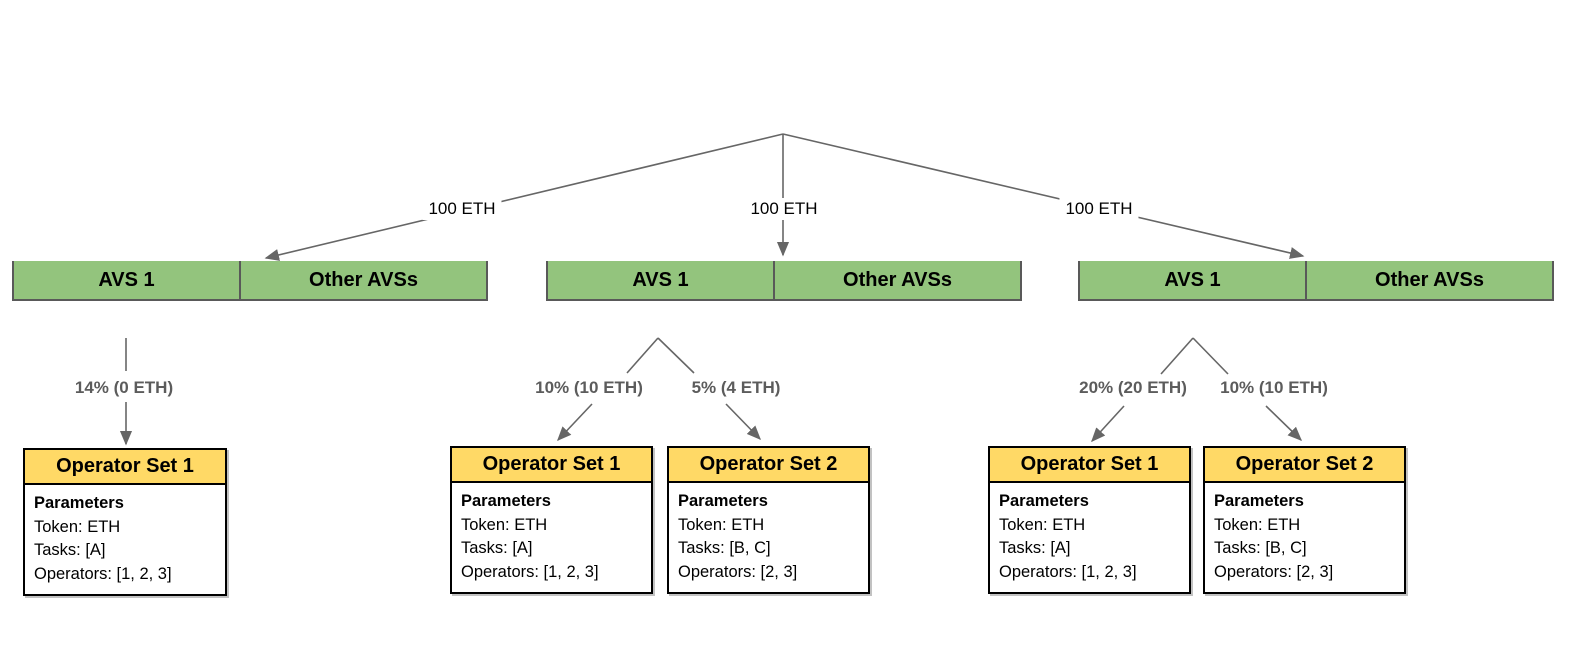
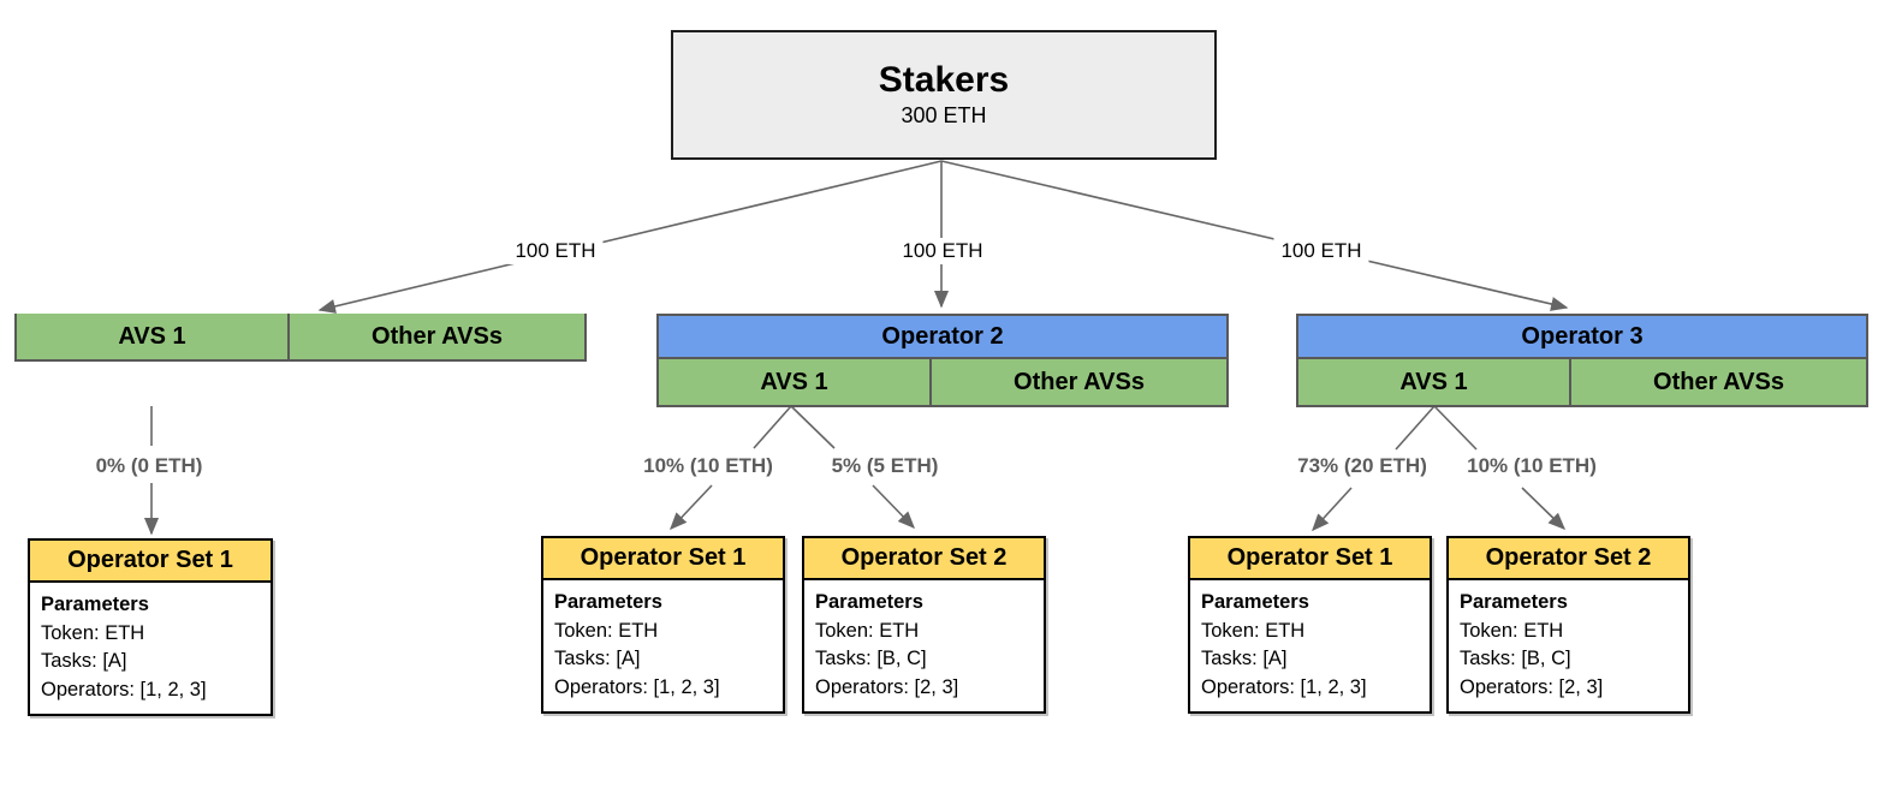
+ Stakers
+ 300 ETH
  100 ETH
  100 ETH
  100 ETH
  AVS 1
  Other AVSs
+ Operator 2
  AVS 1
  Other AVSs
+ Operator 3
  AVS 1
  Other AVSs
- 14% (0 ETH)
+ 0% (0 ETH)
  10% (10 ETH)
- 5% (4 ETH)
+ 5% (5 ETH)
- 20% (20 ETH)
+ 73% (20 ETH)
  10% (10 ETH)
  Operator Set 1
  Parameters
  Token: ETH
  Tasks: [A]
  Operators: [1, 2, 3]
  Operator Set 1
  Parameters
  Token: ETH
  Tasks: [A]
  Operators: [1, 2, 3]
  Operator Set 2
  Parameters
  Token: ETH
  Tasks: [B, C]
  Operators: [2, 3]
  Operator Set 1
  Parameters
  Token: ETH
  Tasks: [A]
  Operators: [1, 2, 3]
  Operator Set 2
  Parameters
  Token: ETH
  Tasks: [B, C]
  Operators: [2, 3]
